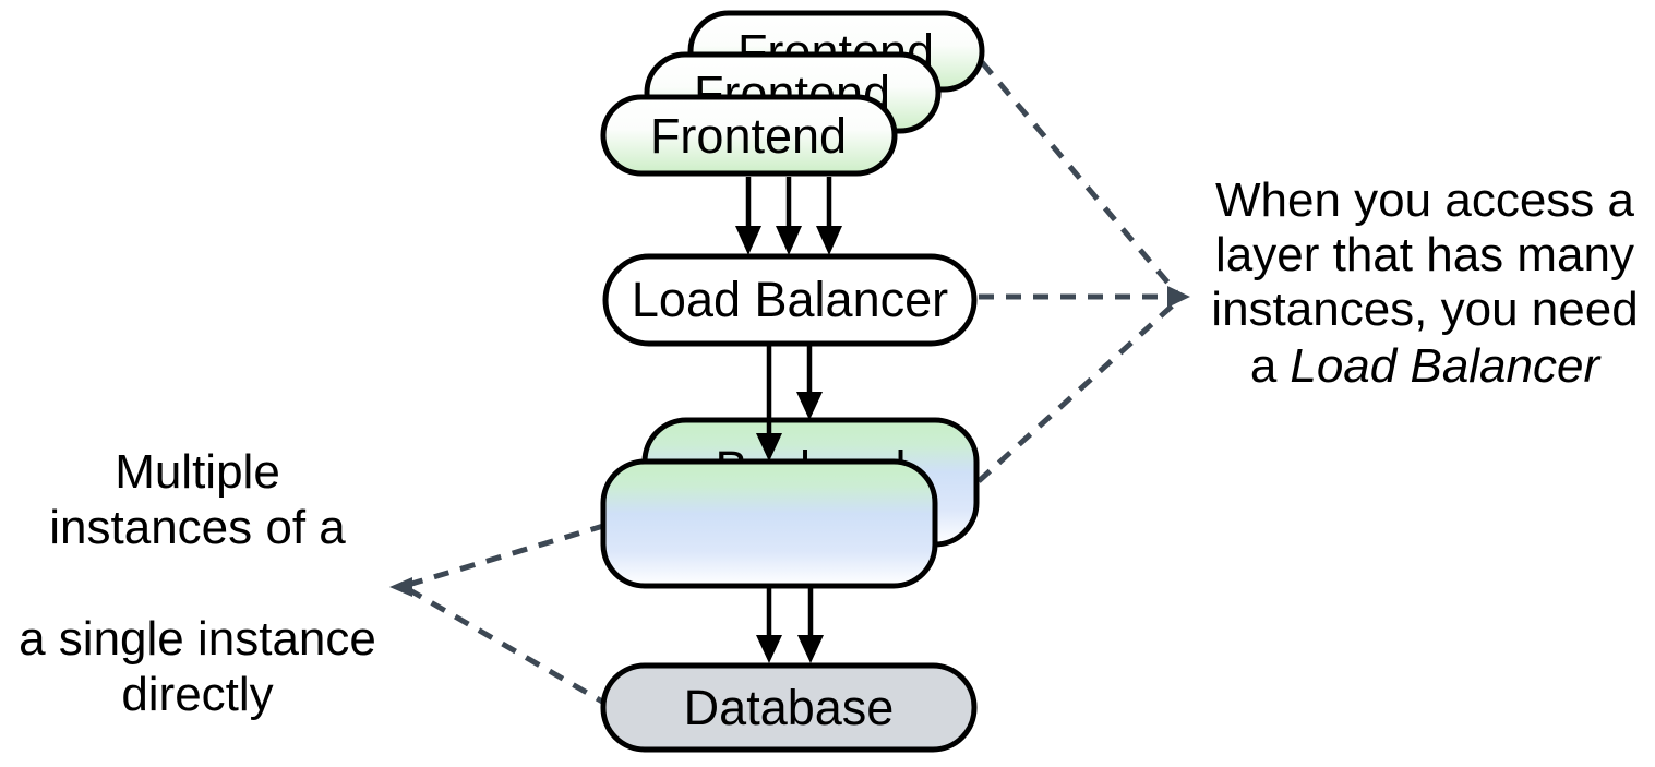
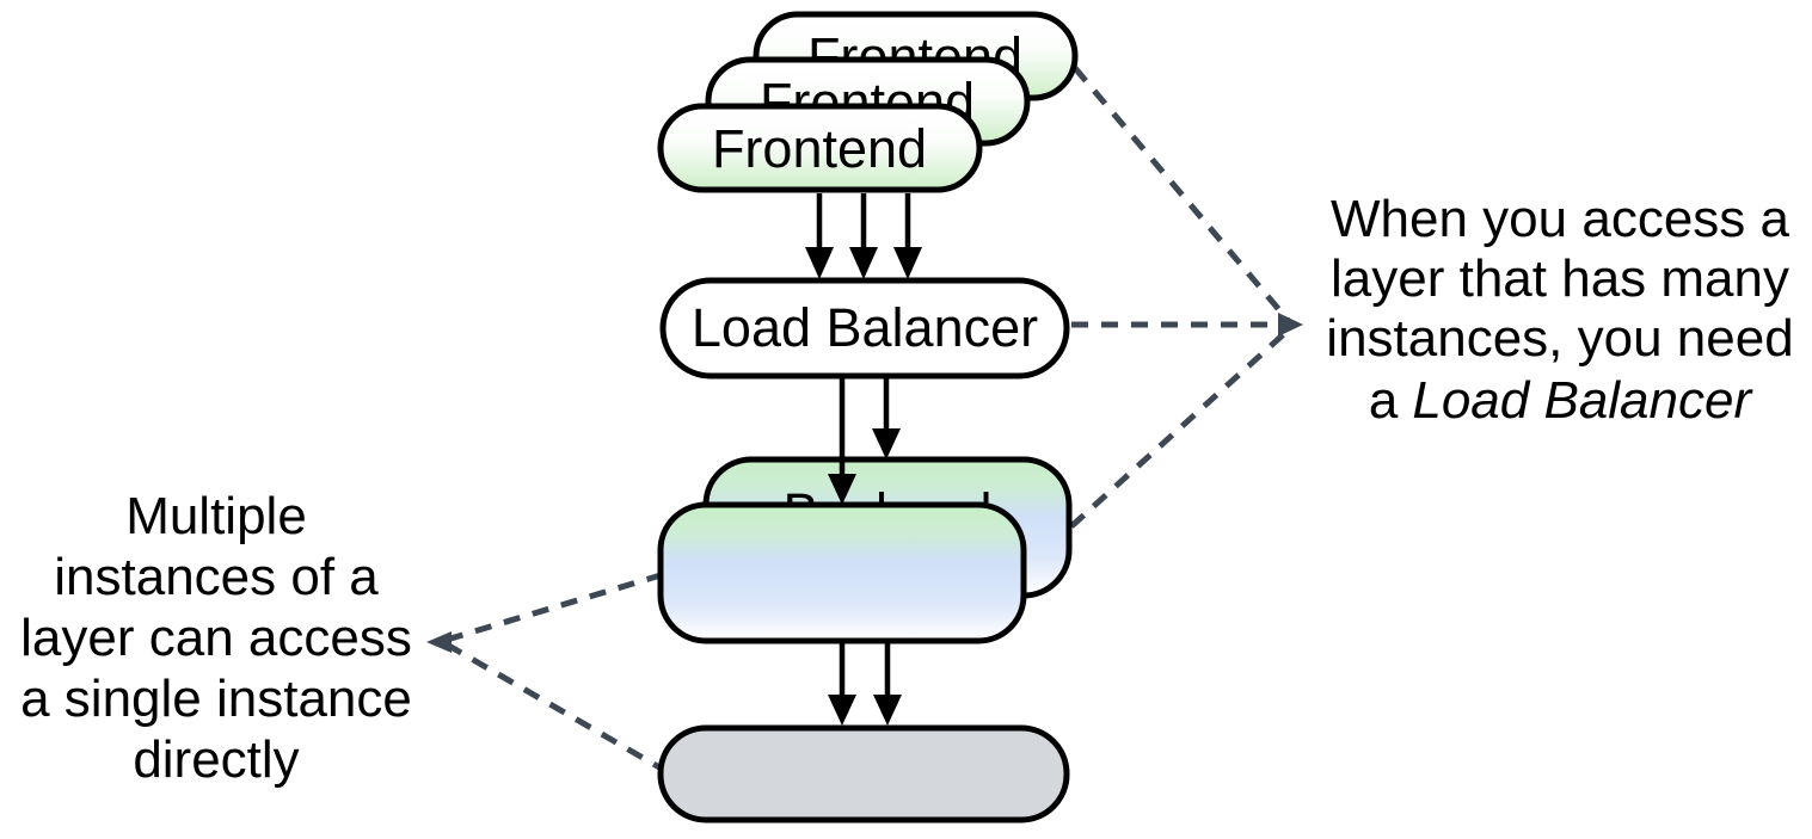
  Frontend
  Frontend
  Load Balancer
- Database
  When you access a
  layer that has many
  instances, you need
  a Load Balancer
  Multiple
  instances of a
+ layer can access
  a single instance
  directly
